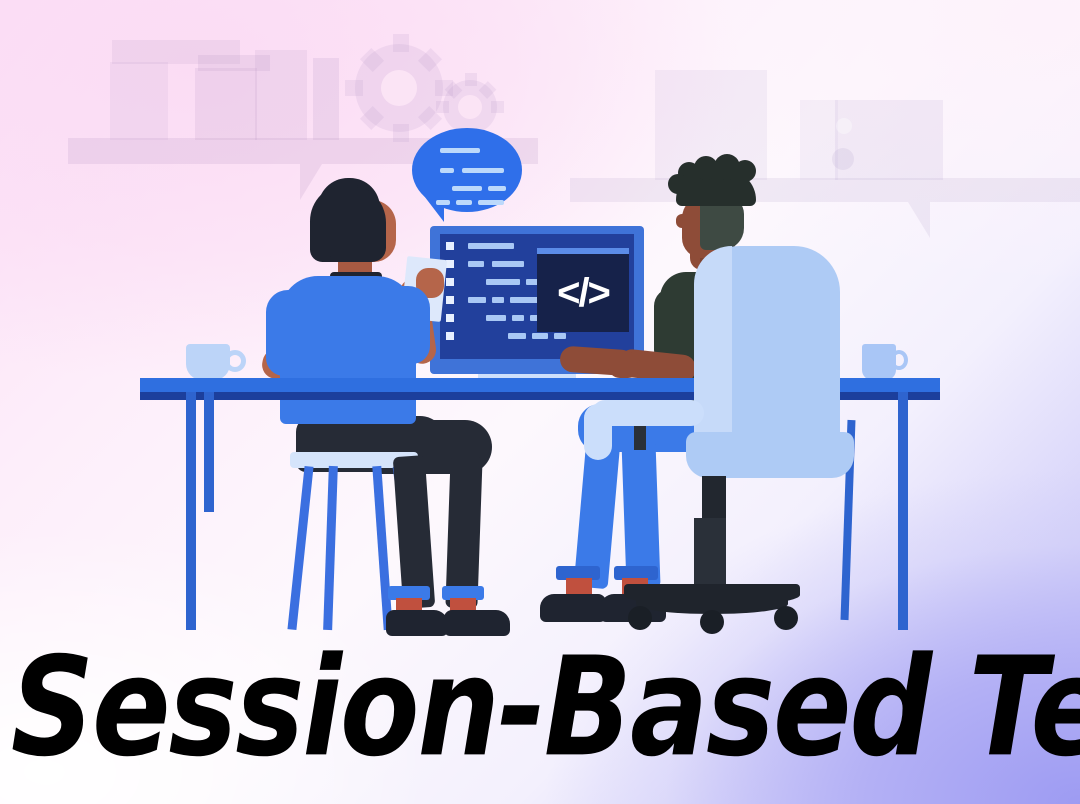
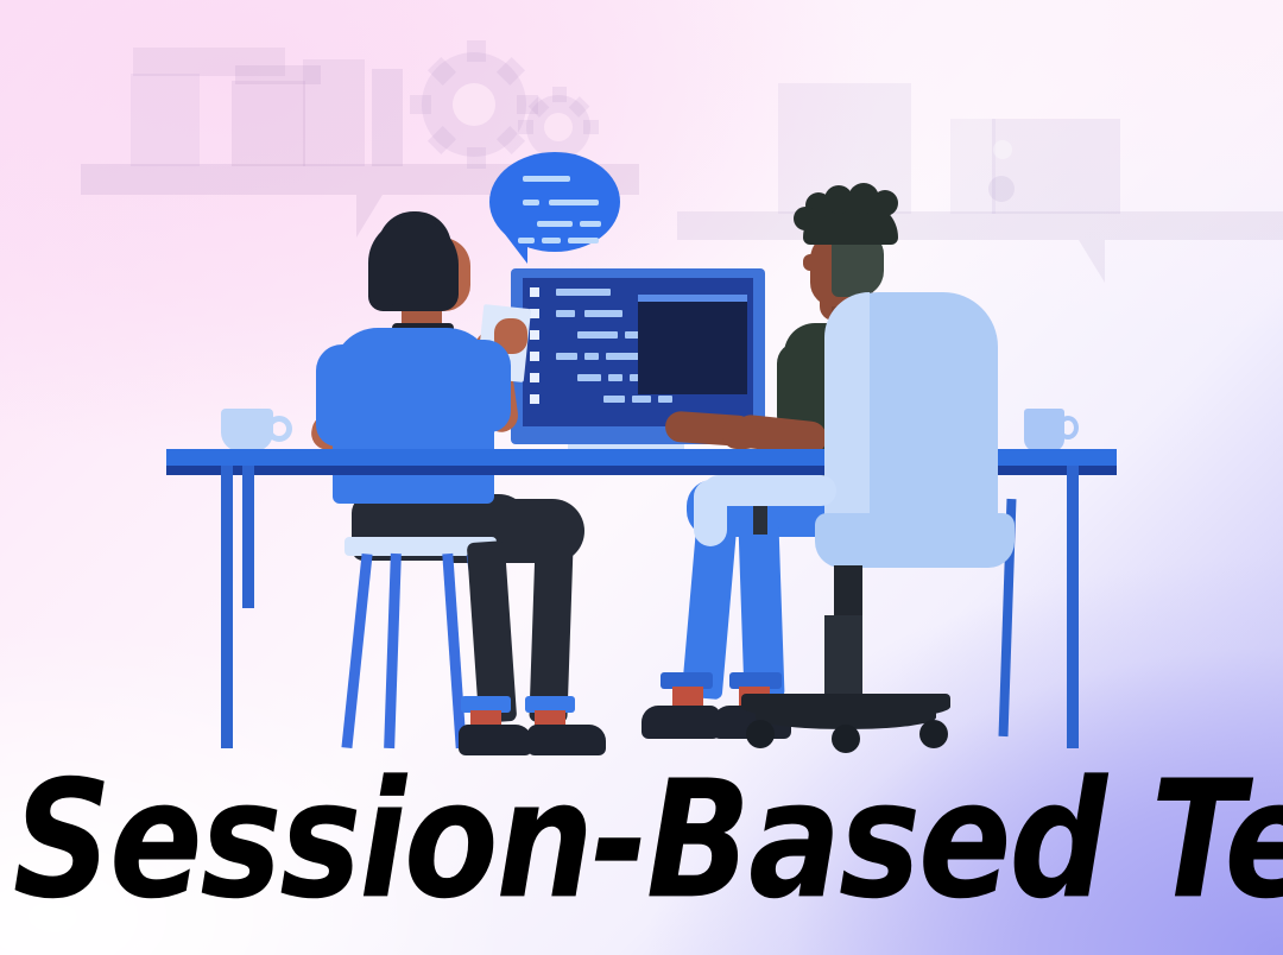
- </>
  Session-Based Te
